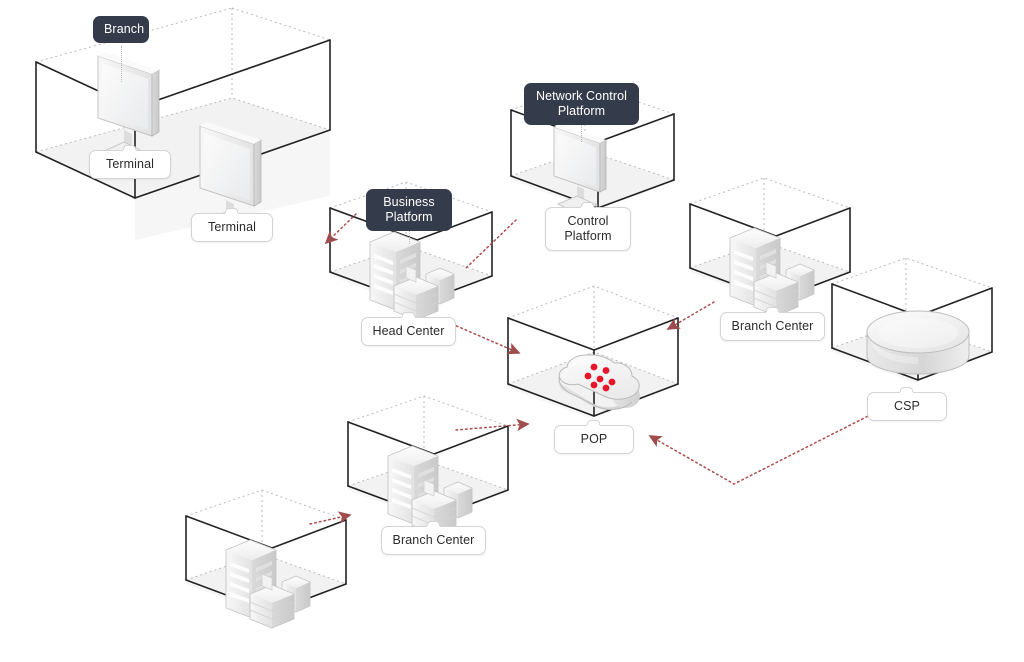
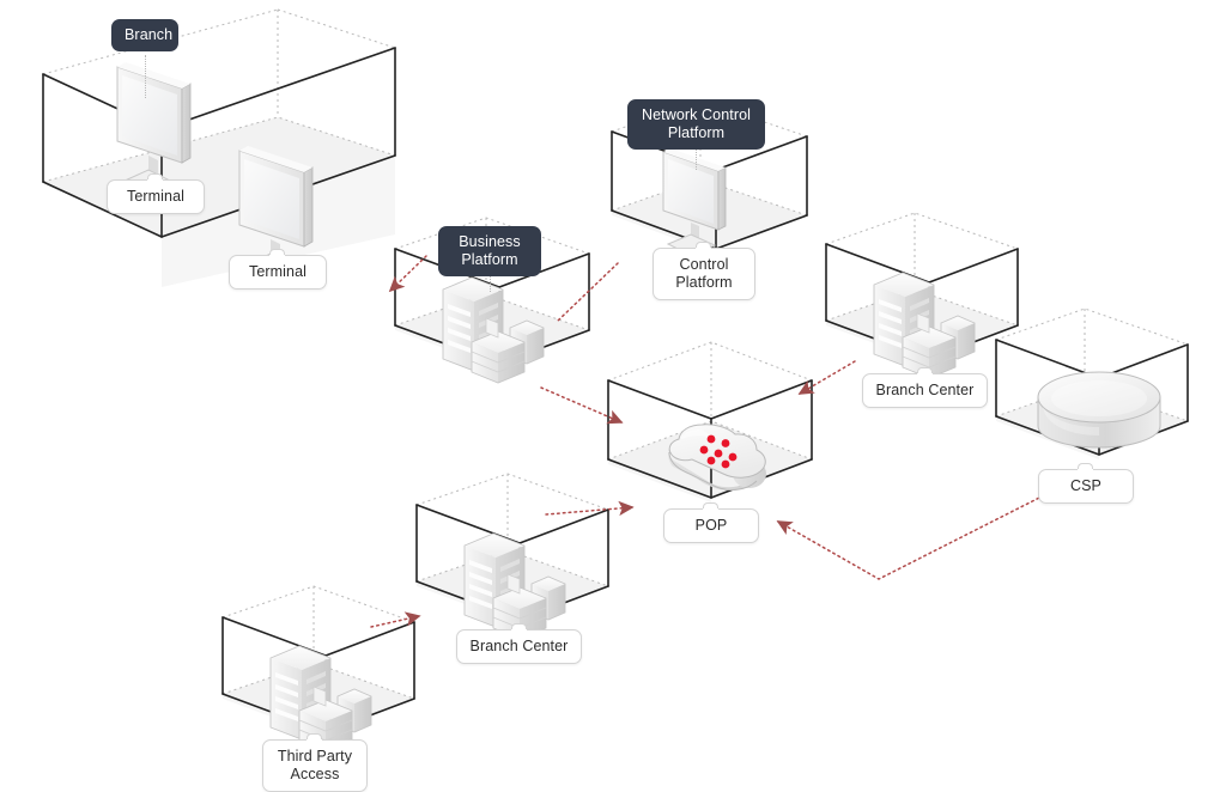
  Branch
  Network Control
  Platform
  Business
  Platform
  Terminal
  Terminal
  Control
  Platform
- Head Center
  Branch Center
  POP
  CSP
  Branch Center
+ Third Party
+ Access
